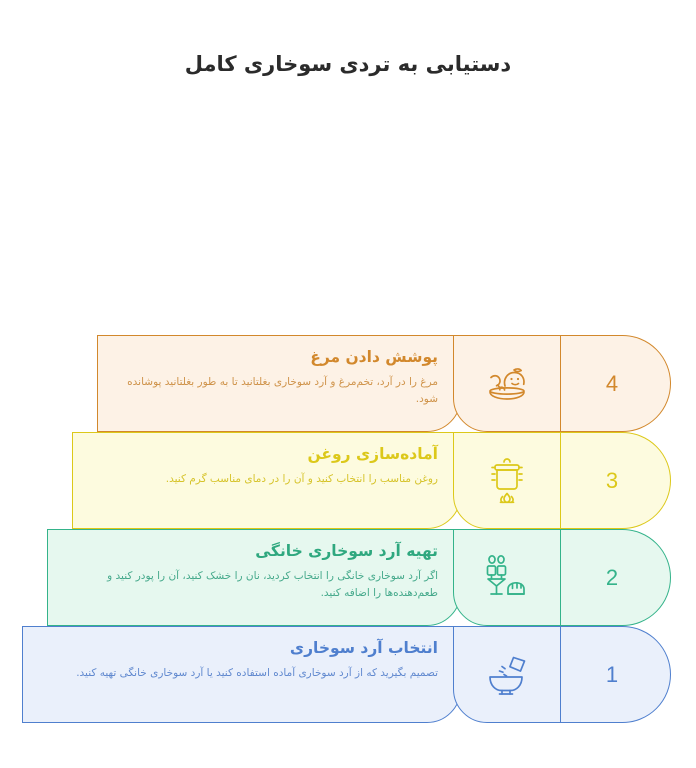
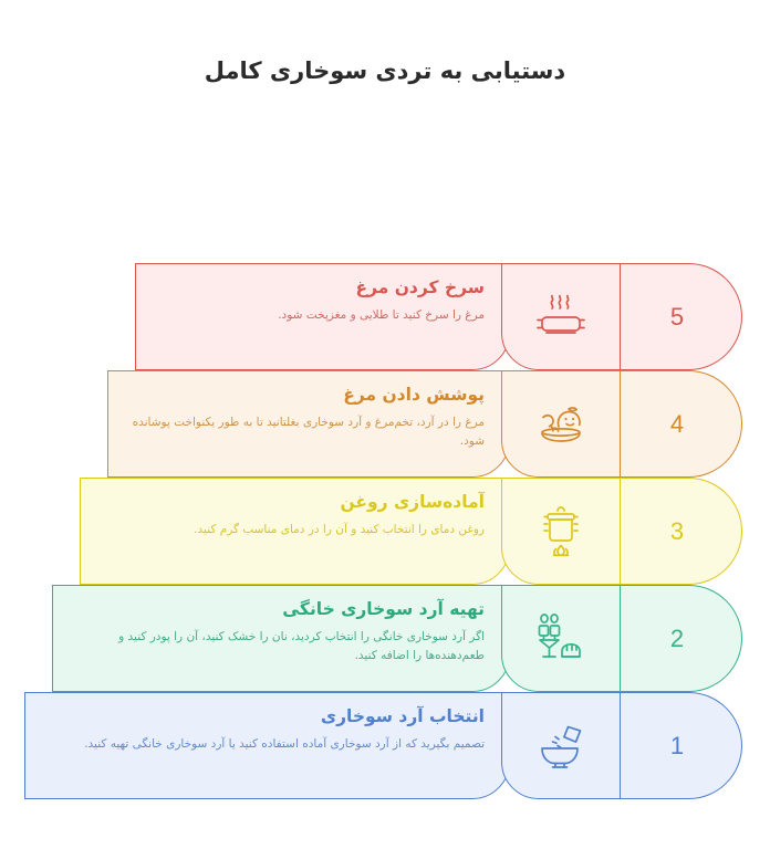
  دستیابی به تردی سوخاری کامل
+ سرخ کردن مرغ
+ مرغ را سرخ کنید تا طلایی و مغزپخت شود.
+ 5
  پوشش دادن مرغ
- مرغ را در آرد، تخم‌مرغ و آرد سوخاری بغلتانید تا به طور بغلتانید پوشانده شود.
+ مرغ را در آرد، تخم‌مرغ و آرد سوخاری بغلتانید تا به طور یکنواخت پوشانده شود.
  4
  آماده‌سازی روغن
- روغن مناسب را انتخاب کنید و آن را در دمای مناسب گرم کنید.
+ روغن دمای را انتخاب کنید و آن را در دمای مناسب گرم کنید.
  3
  تهیه آرد سوخاری خانگی
  اگر آرد سوخاری خانگی را انتخاب کردید، نان را خشک کنید، آن را پودر کنید و طعم‌دهنده‌ها را اضافه کنید.
  2
  انتخاب آرد سوخاری
  تصمیم بگیرید که از آرد سوخاری آماده استفاده کنید یا آرد سوخاری خانگی تهیه کنید.
  1
